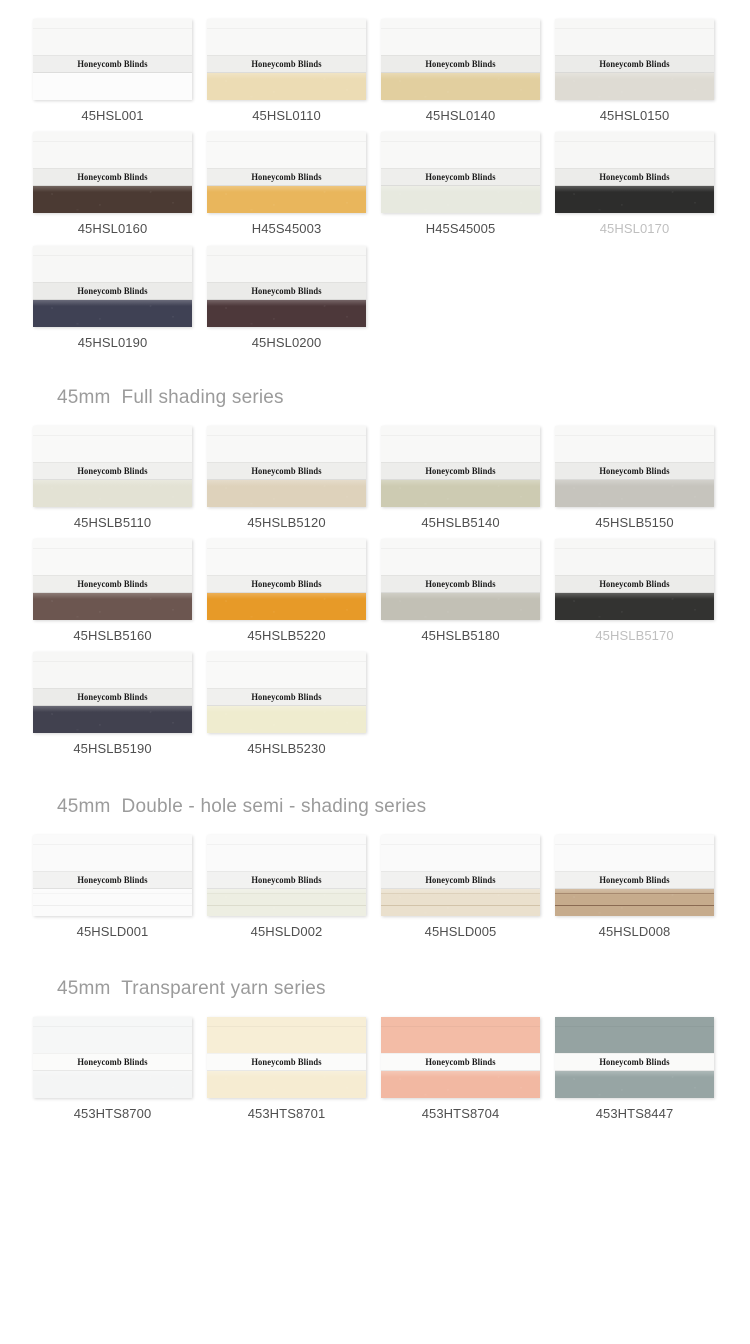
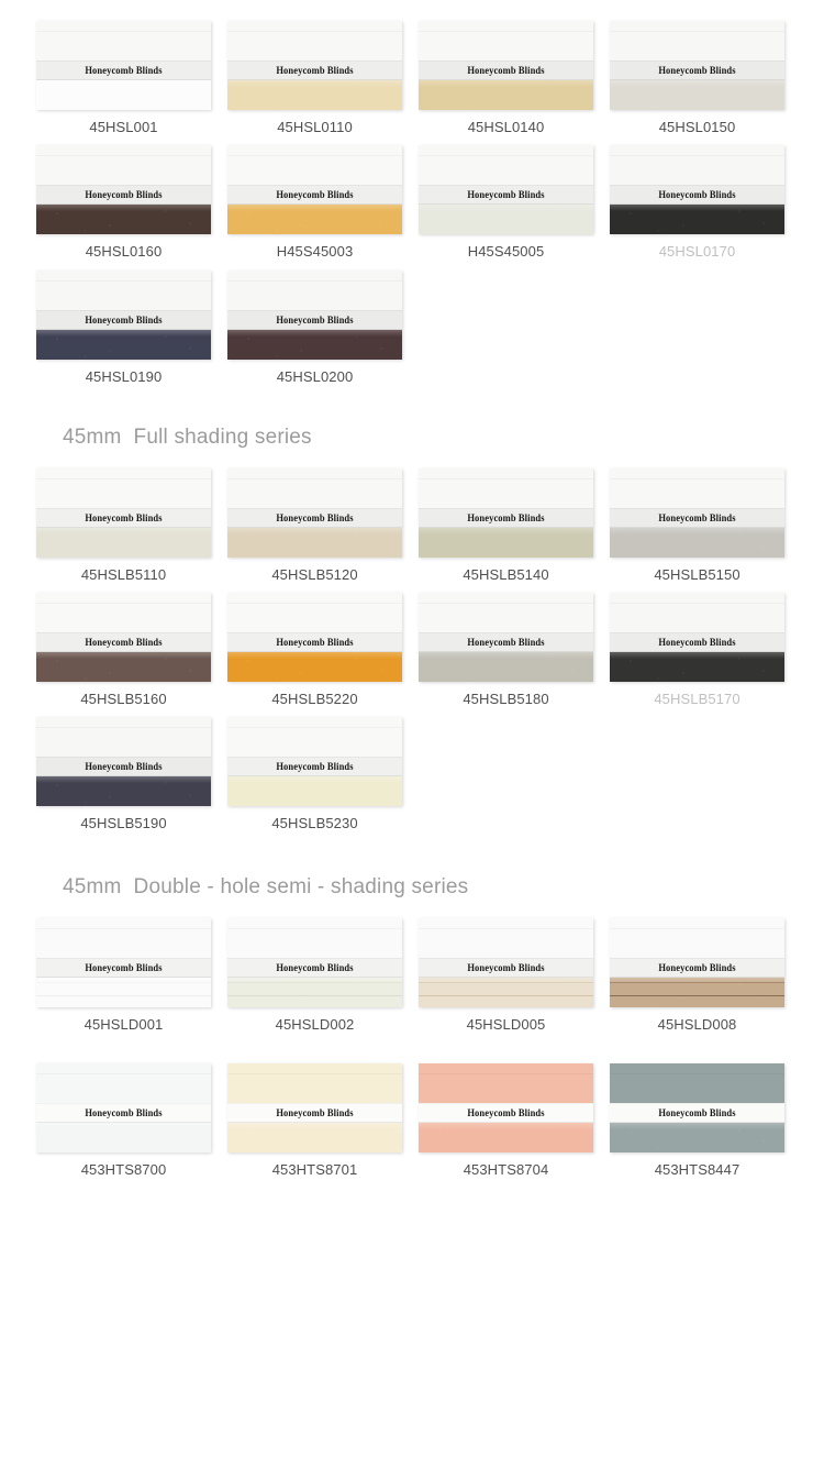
  Honeycomb Blinds
  45HSL001
  Honeycomb Blinds
  45HSL0110
  Honeycomb Blinds
  45HSL0140
  Honeycomb Blinds
  45HSL0150
  Honeycomb Blinds
  45HSL0160
  Honeycomb Blinds
  H45S45003
  Honeycomb Blinds
  H45S45005
  Honeycomb Blinds
  45HSL0170
  Honeycomb Blinds
  45HSL0190
  Honeycomb Blinds
  45HSL0200
  45mm Full shading series
  Honeycomb Blinds
  45HSLB5110
  Honeycomb Blinds
  45HSLB5120
  Honeycomb Blinds
  45HSLB5140
  Honeycomb Blinds
  45HSLB5150
  Honeycomb Blinds
  45HSLB5160
  Honeycomb Blinds
  45HSLB5220
  Honeycomb Blinds
  45HSLB5180
  Honeycomb Blinds
  45HSLB5170
  Honeycomb Blinds
  45HSLB5190
  Honeycomb Blinds
  45HSLB5230
  45mm Double - hole semi - shading series
  Honeycomb Blinds
  45HSLD001
  Honeycomb Blinds
  45HSLD002
  Honeycomb Blinds
  45HSLD005
  Honeycomb Blinds
  45HSLD008
- 45mm Transparent yarn series
  Honeycomb Blinds
  453HTS8700
  Honeycomb Blinds
  453HTS8701
  Honeycomb Blinds
  453HTS8704
  Honeycomb Blinds
  453HTS8447
